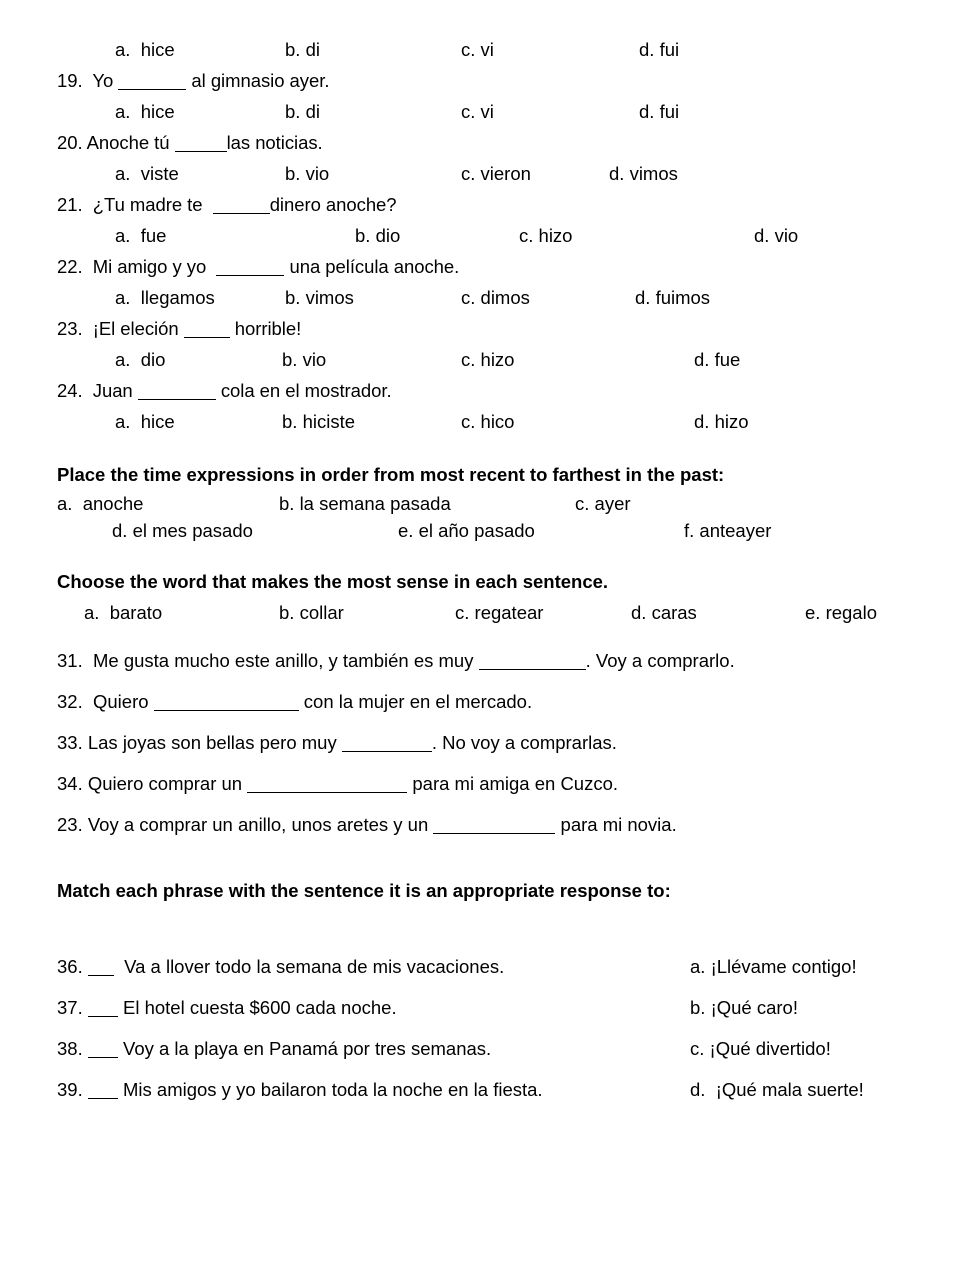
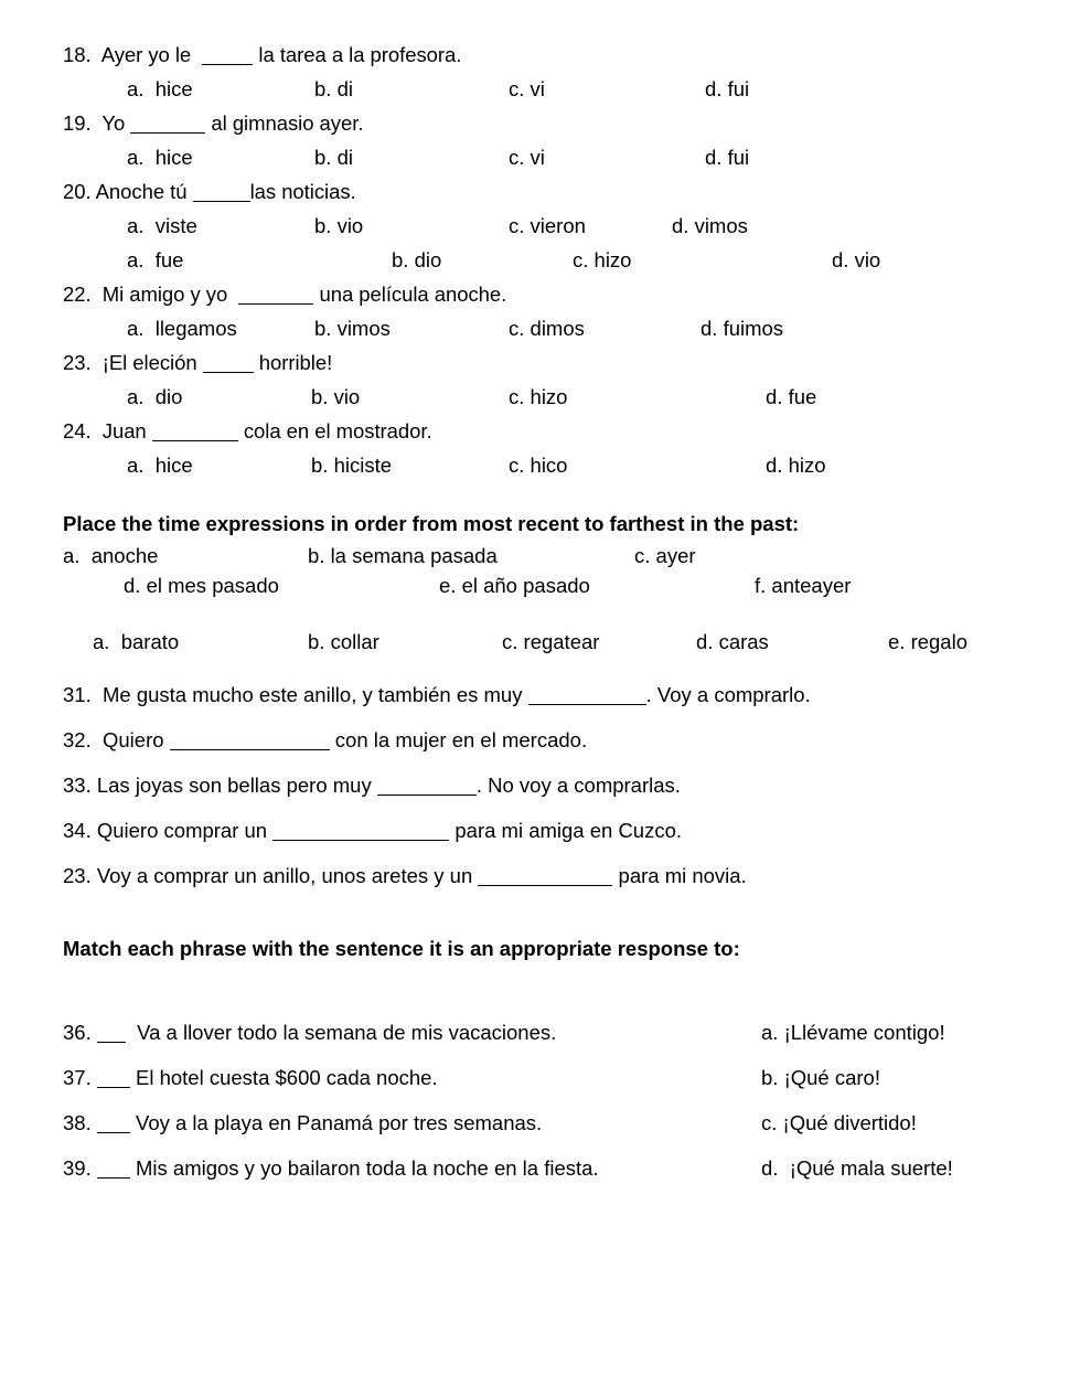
+ 18. Ayer yo le la tarea a la profesora.
  a. hice
  b. di
  c. vi
  d. fui
  19. Yo al gimnasio ayer.
  a. hice
  b. di
  c. vi
  d. fui
  20. Anoche tú las noticias.
  a. viste
  b. vio
  c. vieron
  d. vimos
- 21. ¿Tu madre te dinero anoche?
  a. fue
  b. dio
  c. hizo
  d. vio
  22. Mi amigo y yo una película anoche.
  a. llegamos
  b. vimos
  c. dimos
  d. fuimos
  23. ¡El eleción horrible!
  a. dio
  b. vio
  c. hizo
  d. fue
  24. Juan cola en el mostrador.
  a. hice
  b. hiciste
  c. hico
  d. hizo
  Place the time expressions in order from most recent to farthest in the past:
  a. anoche
  b. la semana pasada
  c. ayer
  d. el mes pasado
  e. el año pasado
  f. anteayer
- Choose the word that makes the most sense in each sentence.
  a. barato
  b. collar
  c. regatear
  d. caras
  e. regalo
  31. Me gusta mucho este anillo, y también es muy . Voy a comprarlo.
  32. Quiero con la mujer en el mercado.
  33. Las joyas son bellas pero muy . No voy a comprarlas.
  34. Quiero comprar un para mi amiga en Cuzco.
  23. Voy a comprar un anillo, unos aretes y un para mi novia.
  Match each phrase with the sentence it is an appropriate response to:
  36. Va a llover todo la semana de mis vacaciones.
  a. ¡Llévame contigo!
  37. El hotel cuesta $600 cada noche.
  b. ¡Qué caro!
  38. Voy a la playa en Panamá por tres semanas.
  c. ¡Qué divertido!
  39. Mis amigos y yo bailaron toda la noche en la fiesta.
  d. ¡Qué mala suerte!
